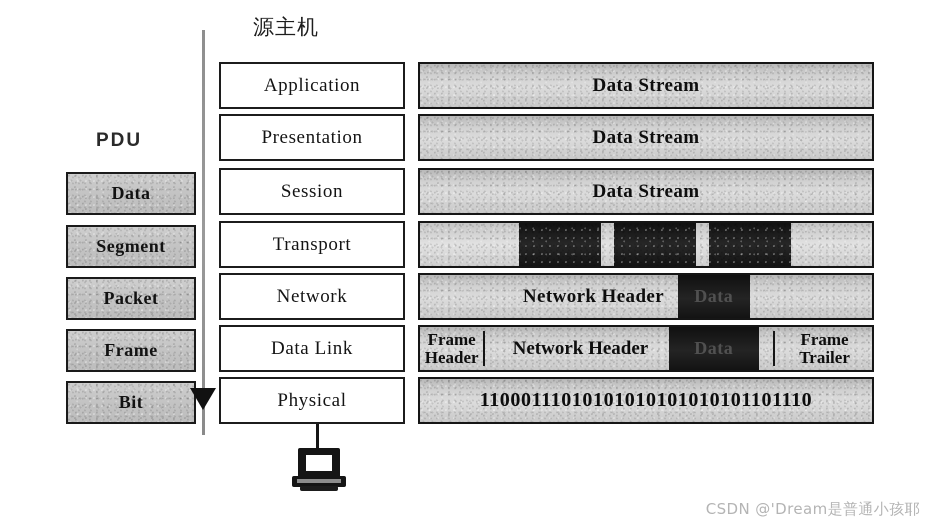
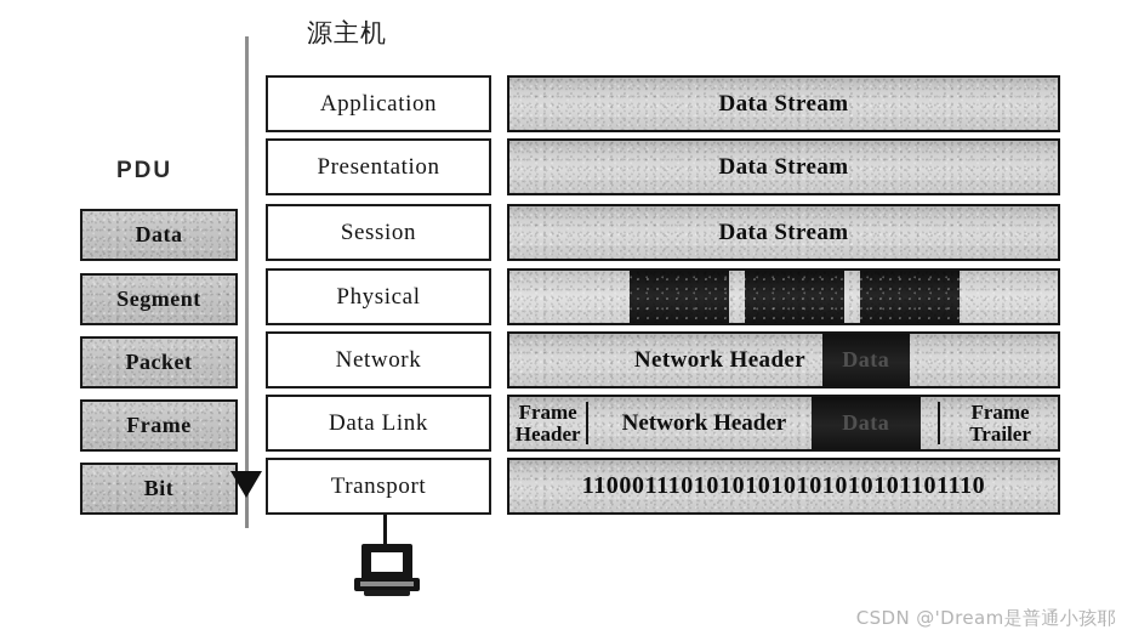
  源主机
  PDU
  Data
  Segment
  Packet
  Frame
  Bit
  Application
  Presentation
  Session
- Transport
+ Physical
  Network
  Data Link
- Physical
+ Transport
  Data Stream
  Data Stream
  Data Stream
  Data
  Network Header
  Data
  Frame
  Header
  Network Header
  Frame
  Trailer
  11000111010101010101010101101110
  CSDN @'Dream是普通小孩耶
